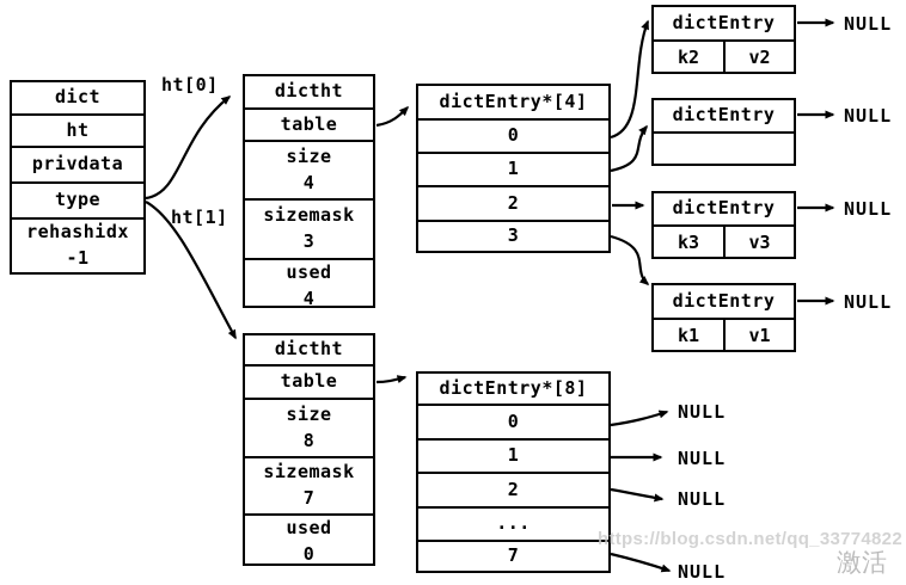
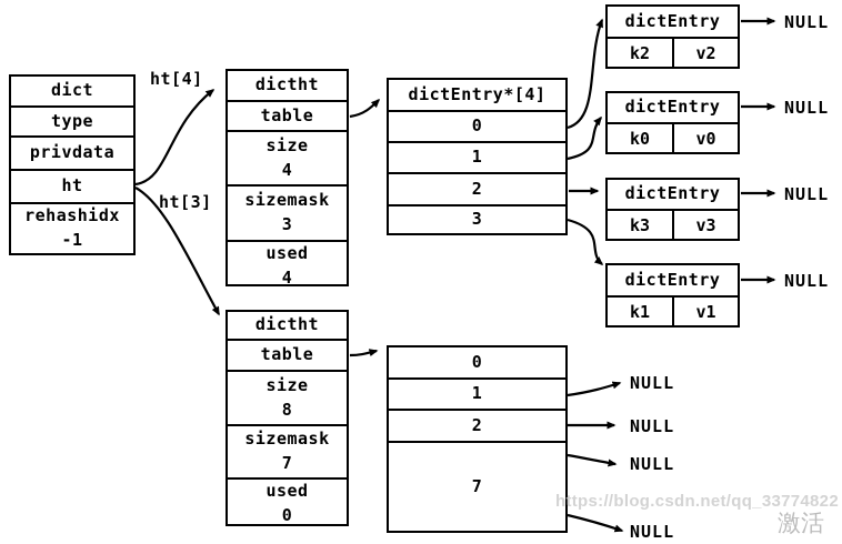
  dict
- ht
+ type
  privdata
- type
+ ht
  rehashidx
  -1
- ht[0]
+ ht[4]
- ht[1]
+ ht[3]
  dictht
  table
  size
  4
  sizemask
  3
  used
  4
  dictht
  table
  size
  8
  sizemask
  7
  used
  0
  dictEntry*[4]
  0
  1
  2
  3
- dictEntry*[8]
  0
  1
  2
- ...
  7
  dictEntry
  k2
  v2
  dictEntry
+ k0
+ v0
  dictEntry
  k3
  v3
  dictEntry
  k1
  v1
  NULL
  NULL
  NULL
  NULL
  NULL
  NULL
  NULL
  NULL
  https://blog.csdn.net/qq_33774822
  激活
